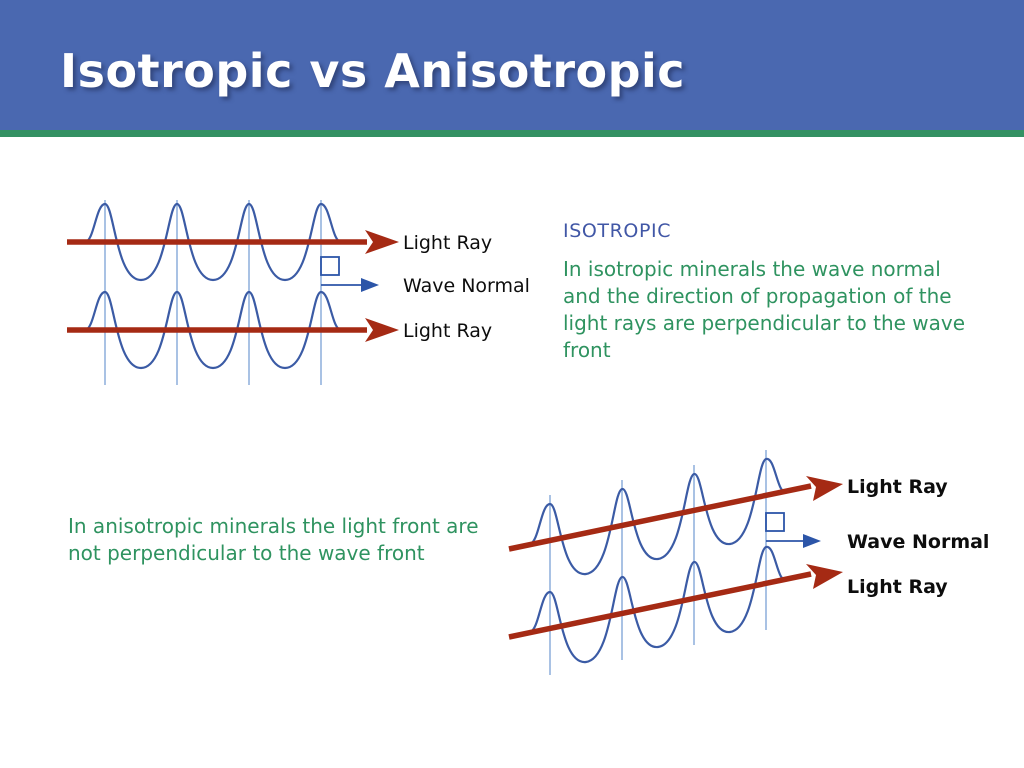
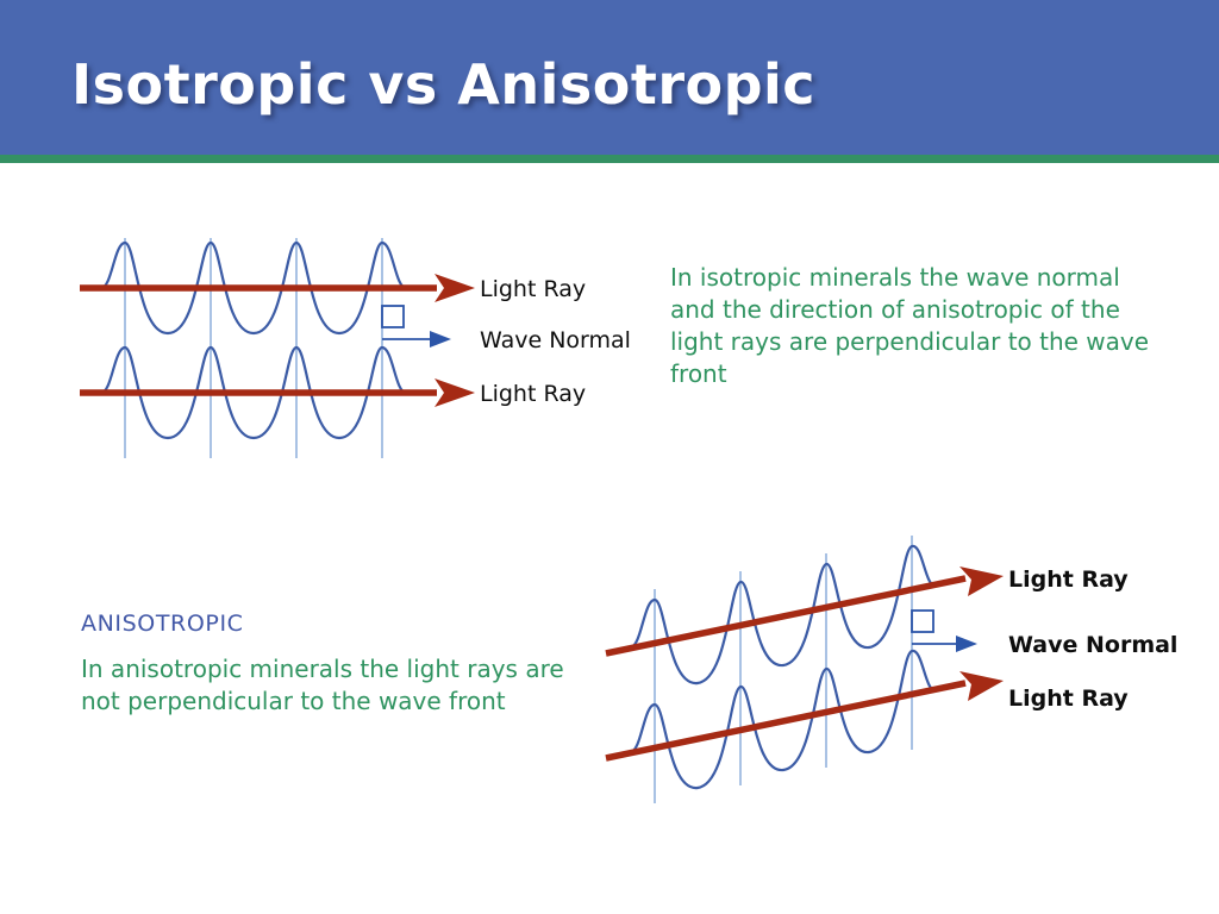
  Isotropic vs Anisotropic
  Light Ray
  Wave Normal
  Light Ray
- ISOTROPIC
- In isotropic minerals the wave normal and the direction of propagation of the light rays are perpendicular to the wave front
+ In isotropic minerals the wave normal and the direction of anisotropic of the light rays are perpendicular to the wave front
+ ANISOTROPIC
- In anisotropic minerals the light front are not perpendicular to the wave front
+ In anisotropic minerals the light rays are not perpendicular to the wave front
  Light Ray
  Wave Normal
  Light Ray
